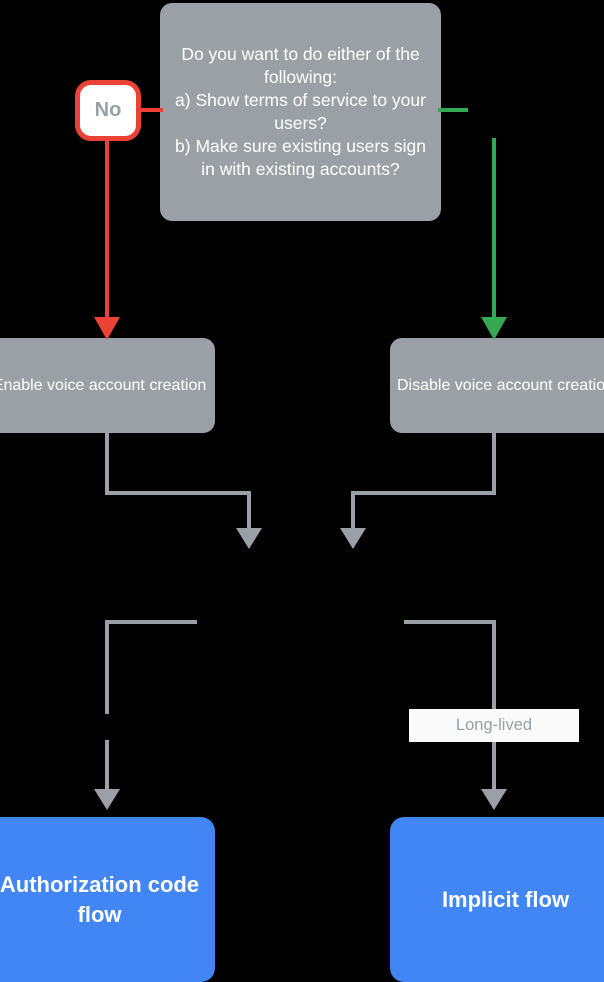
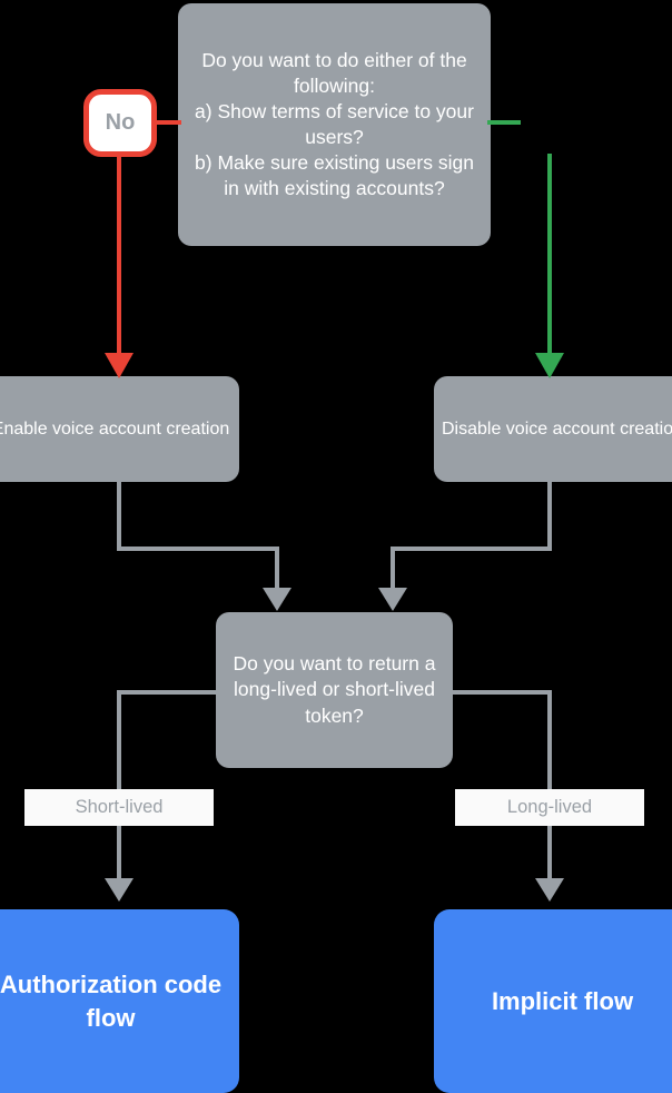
  Do you want to do either of the following:
  a) Show terms of service to your users?
  b) Make sure existing users sign in with existing accounts?
  No
  nable voice account creation
  Disable voice account creatio
+ Do you want to return a long-lived or short-lived token?
+ Short-lived
  Long-lived
  Authorization code flow
  Implicit flow
